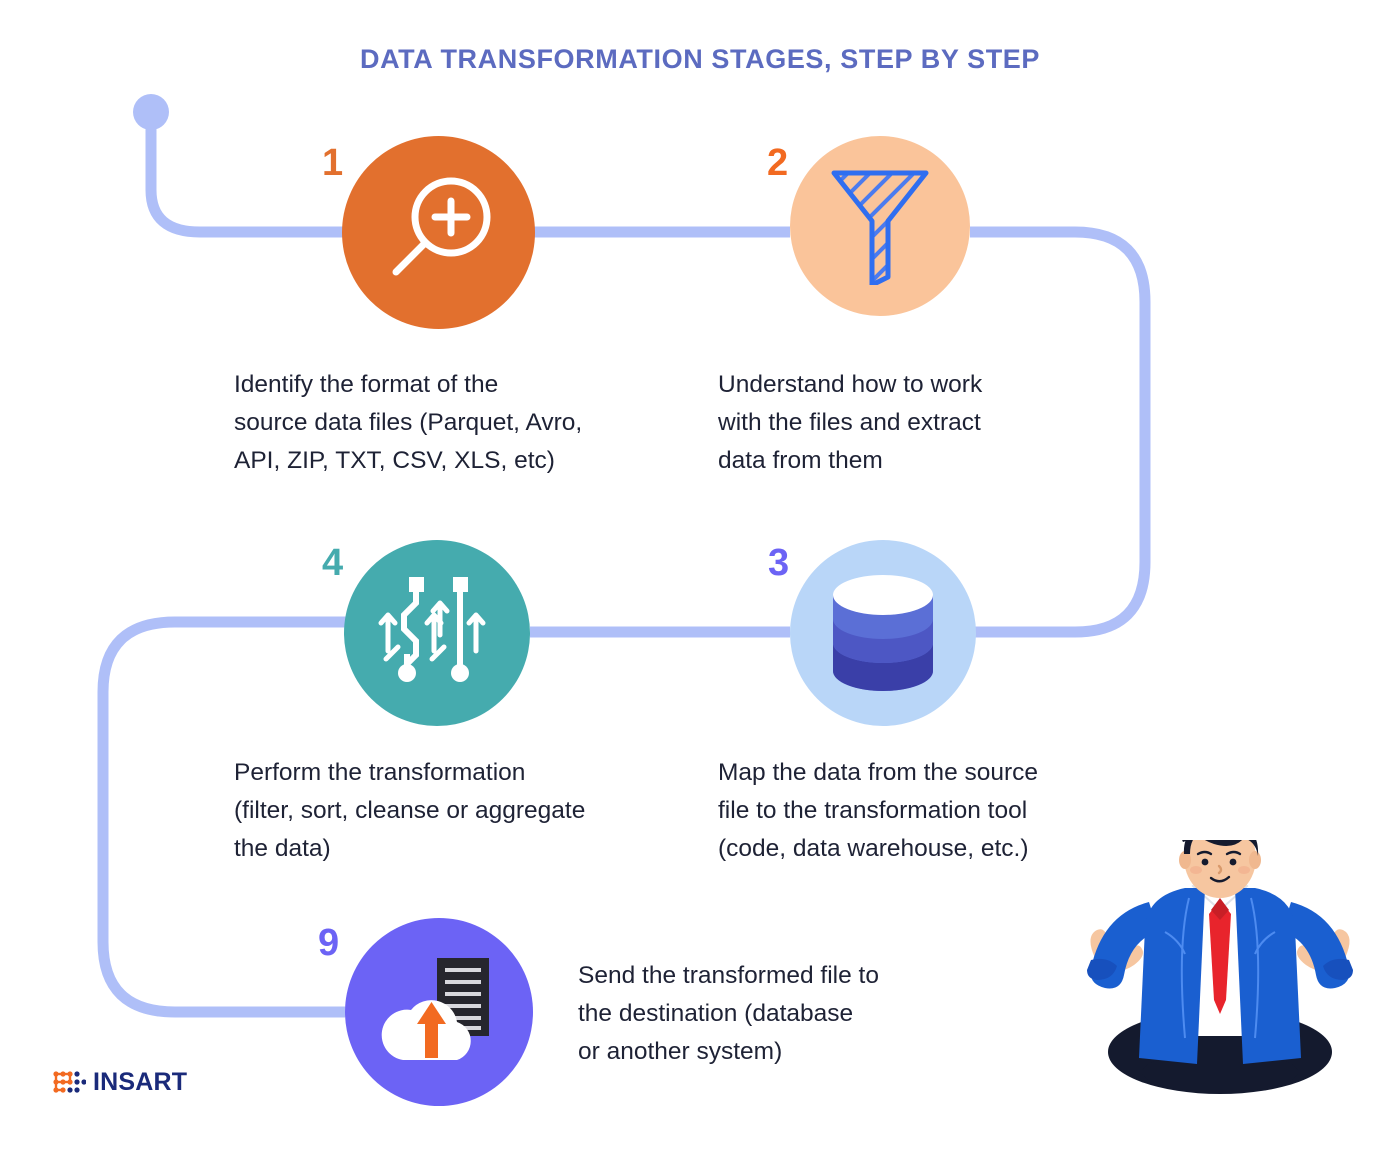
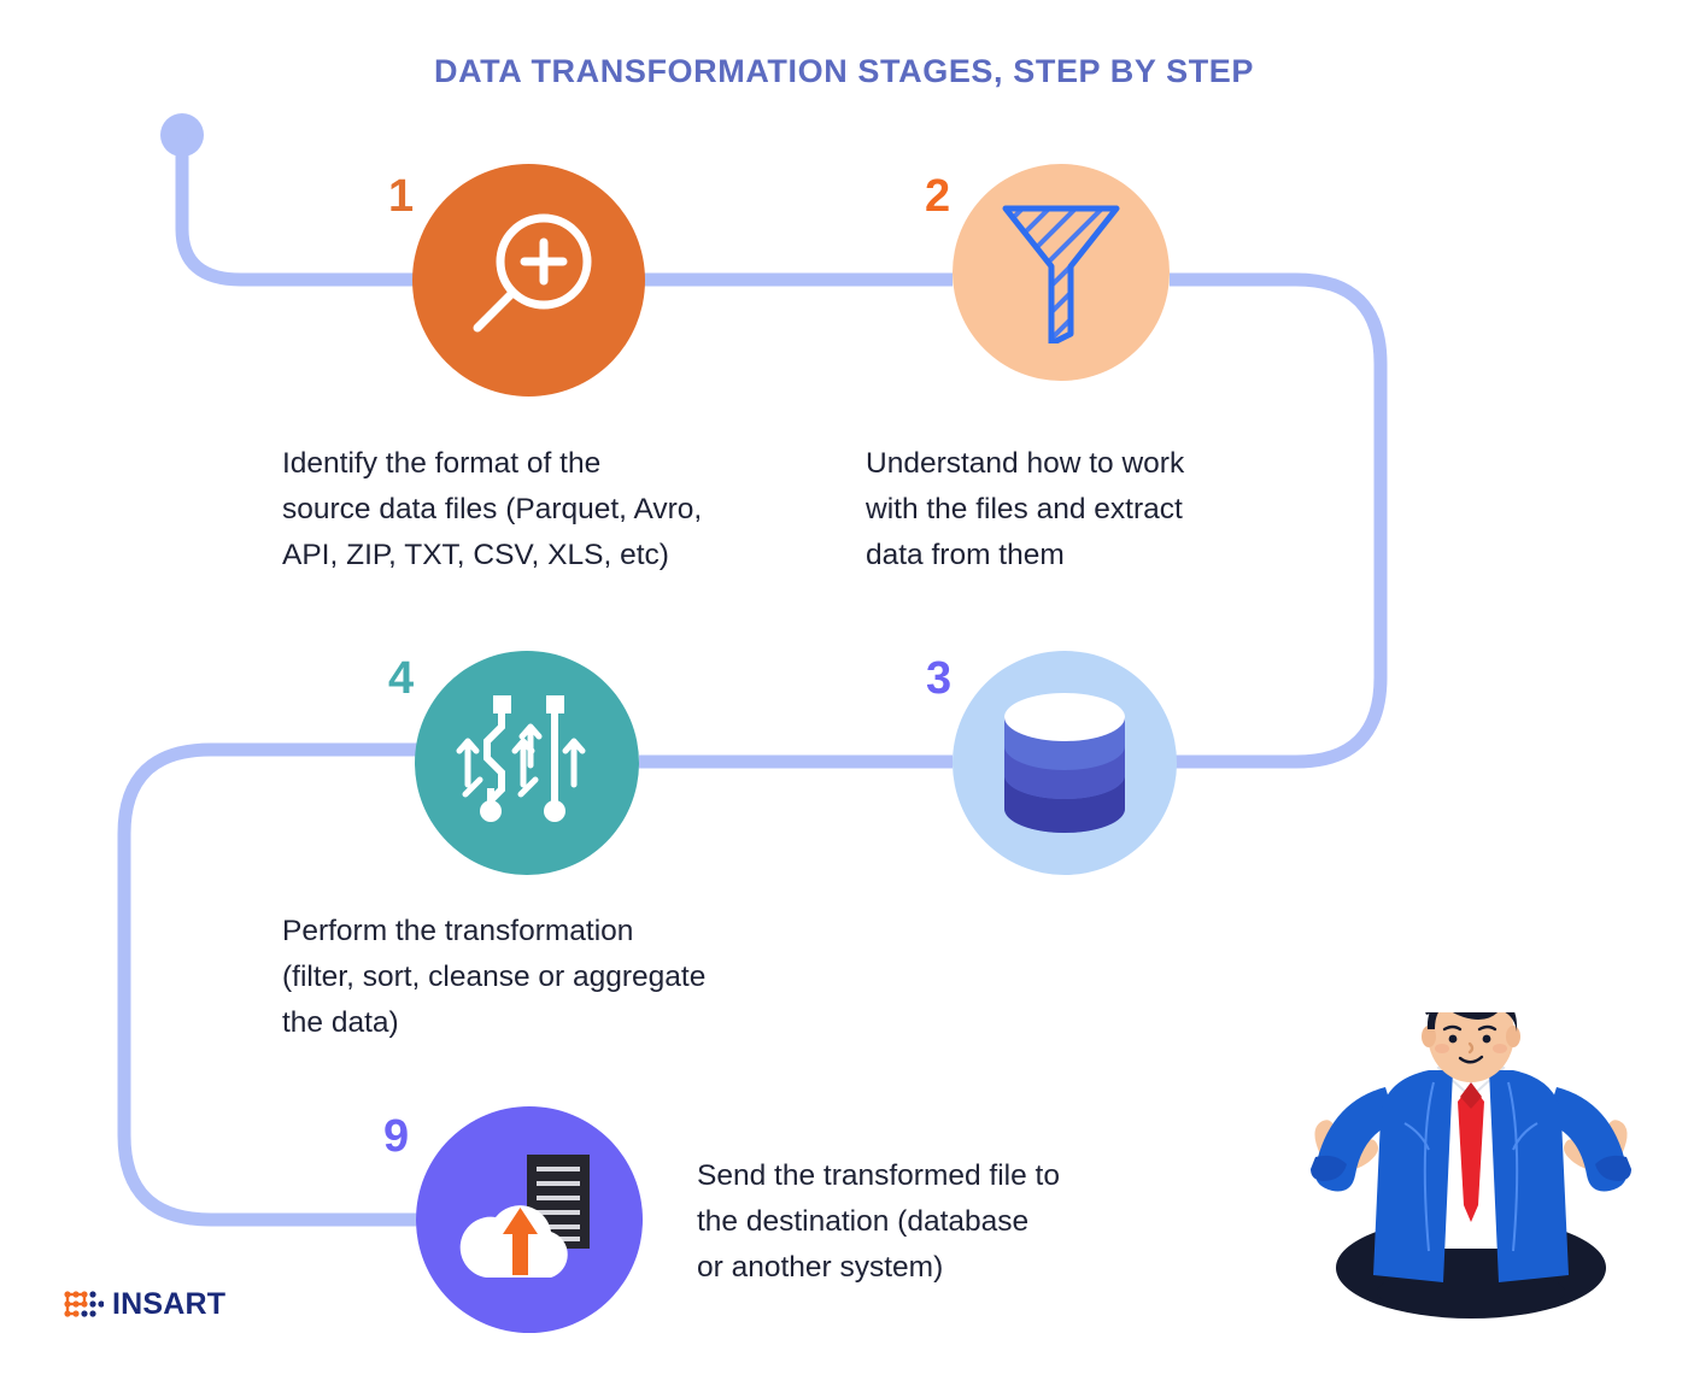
  DATA TRANSFORMATION STAGES, STEP BY STEP
  1
  Identify the format of the
  source data files (Parquet, Avro,
  API, ZIP, TXT, CSV, XLS, etc)
  2
  Understand how to work
  with the files and extract
  data from them
  3
- Map the data from the source
- file to the transformation tool
- (code, data warehouse, etc.)
  4
  Perform the transformation
  (filter, sort, cleanse or aggregate
  the data)
  9
  Send the transformed file to
  the destination (database
  or another system)
  INSART
